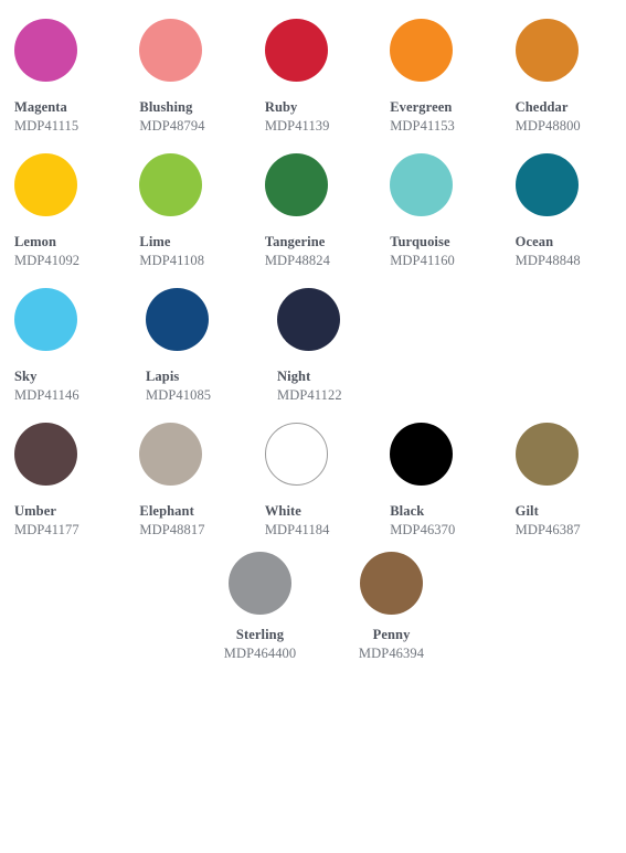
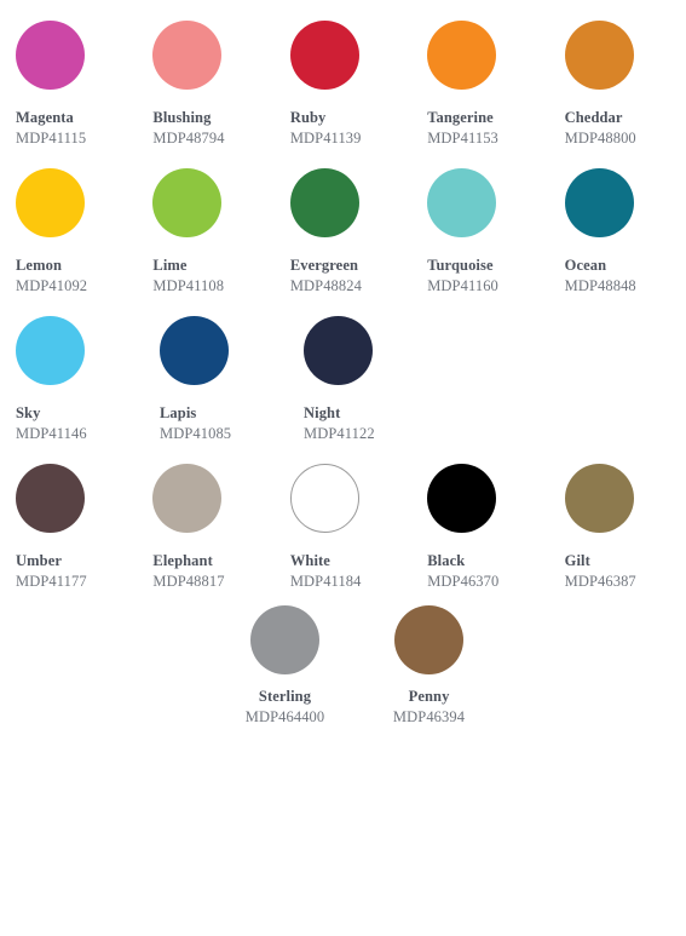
  Magenta
  MDP41115
  Blushing
  MDP48794
  Ruby
  MDP41139
- Evergreen
+ Tangerine
  MDP41153
  Cheddar
  MDP48800
  Lemon
  MDP41092
  Lime
  MDP41108
- Tangerine
+ Evergreen
  MDP48824
  Turquoise
  MDP41160
  Ocean
  MDP48848
  Sky
  MDP41146
  Lapis
  MDP41085
  Night
  MDP41122
  Umber
  MDP41177
  Elephant
  MDP48817
  White
  MDP41184
  Black
  MDP46370
  Gilt
  MDP46387
  Sterling
  MDP464400
  Penny
  MDP46394
